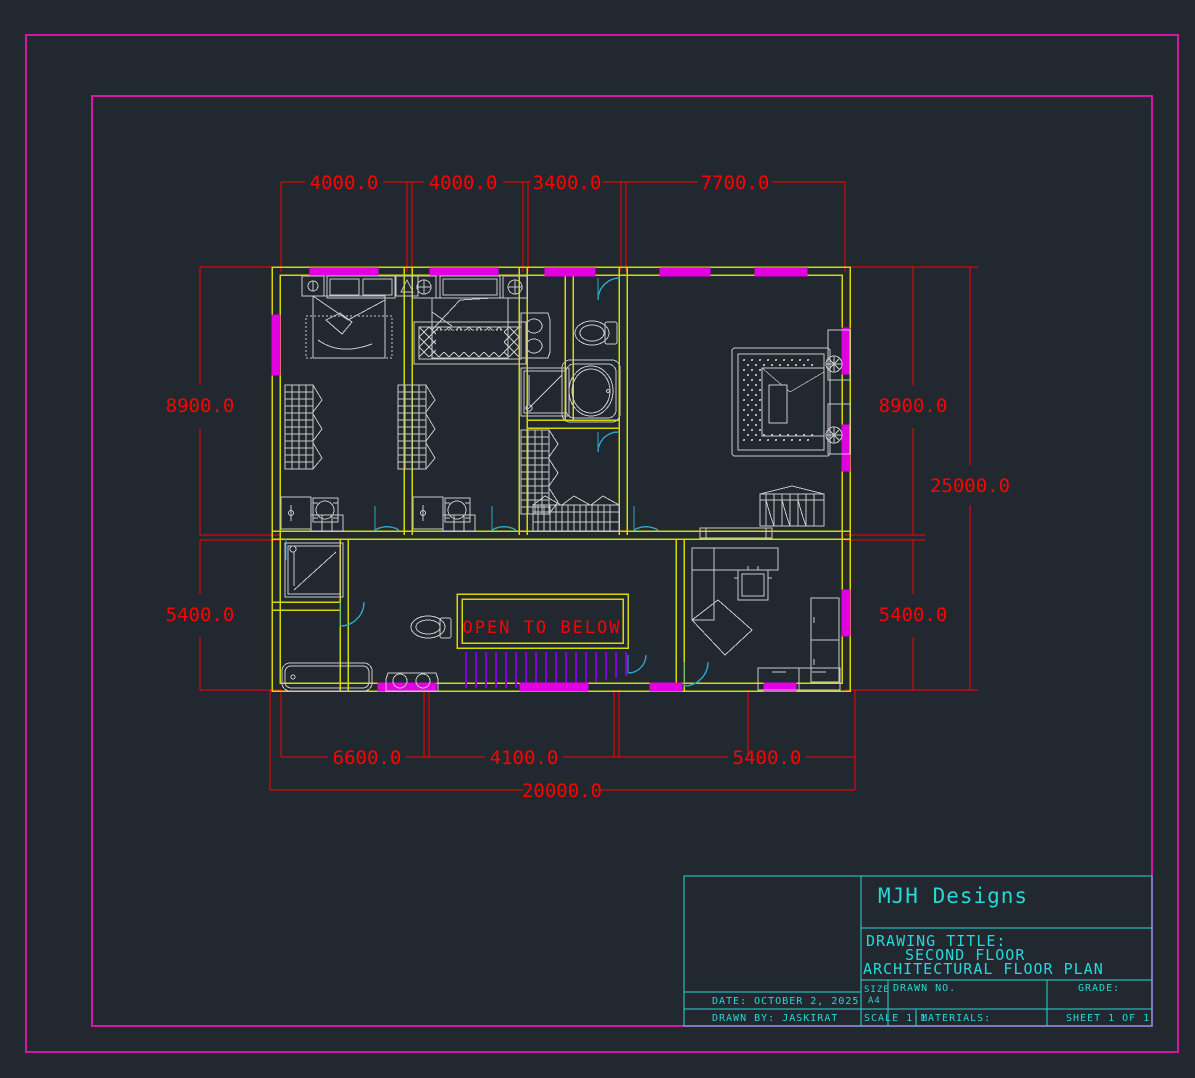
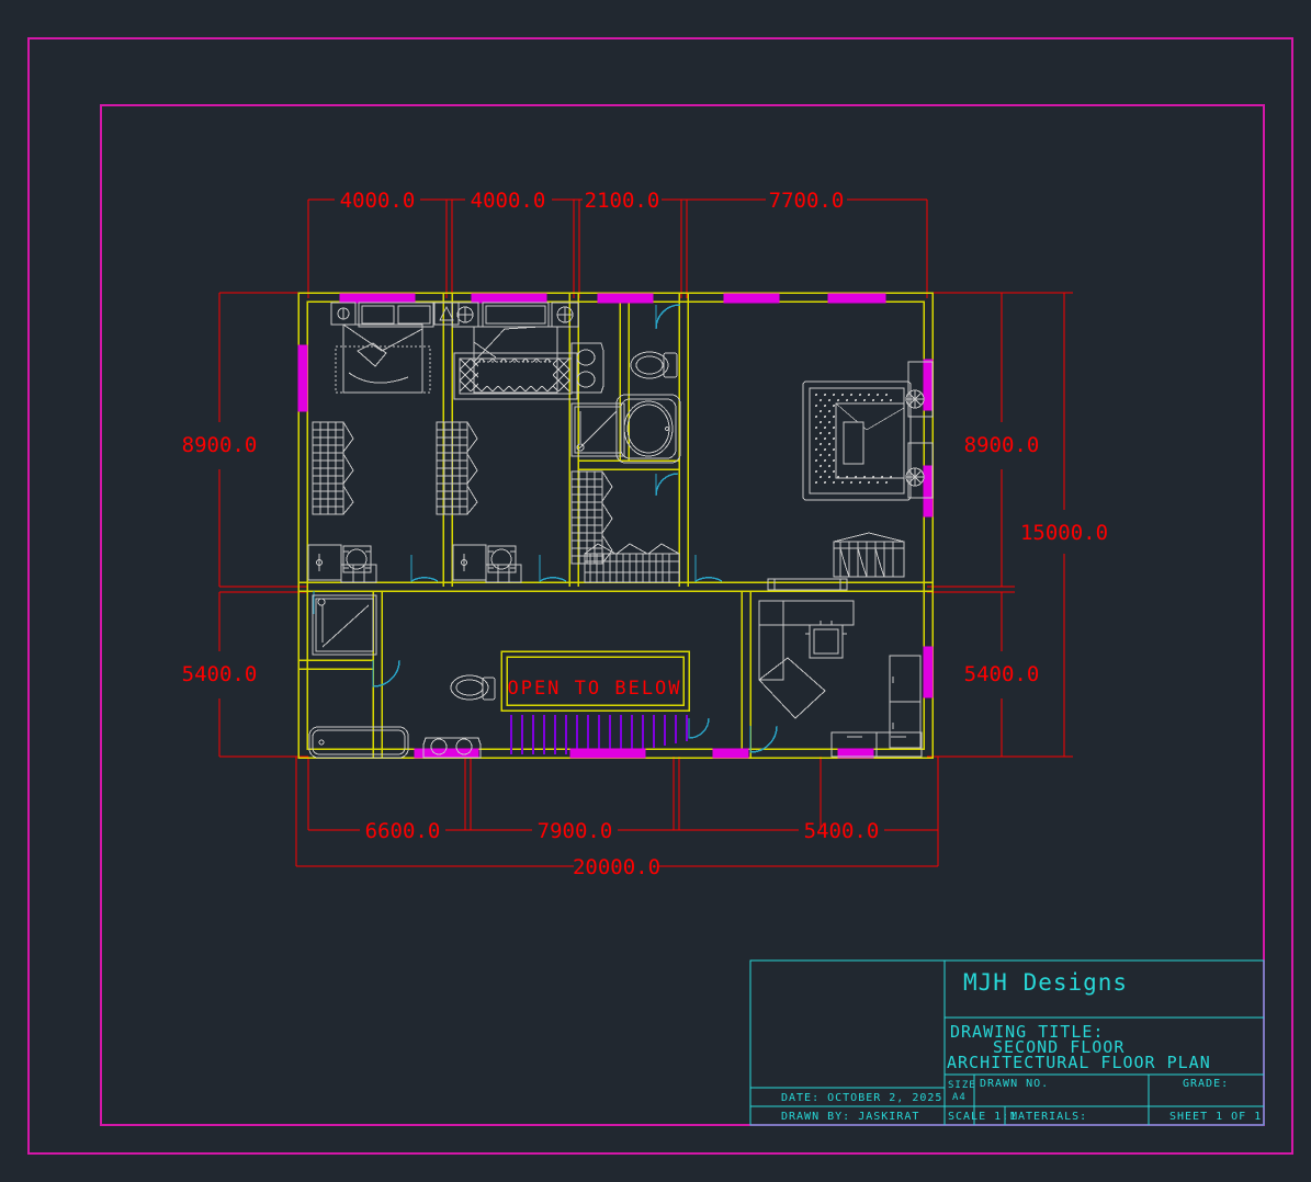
  4000.0
  4000.0
- 3400.0
+ 2100.0
  7700.0
  8900.0
  5400.0
  8900.0
  5400.0
- 25000.0
+ 15000.0
  6600.0
- 4100.0
+ 7900.0
  5400.0
  20000.0
  OPEN TO BELOW
  MJH Designs
  DRAWING TITLE:
  SECOND FLOOR
  ARCHITECTURAL FLOOR PLAN
  SIZE
  A4
  DRAWN NO.
  GRADE:
  DATE: OCTOBER 2, 2025
  DRAWN BY: JASKIRAT
  SCALE 1:1
  MATERIALS:
  SHEET 1 OF 1
